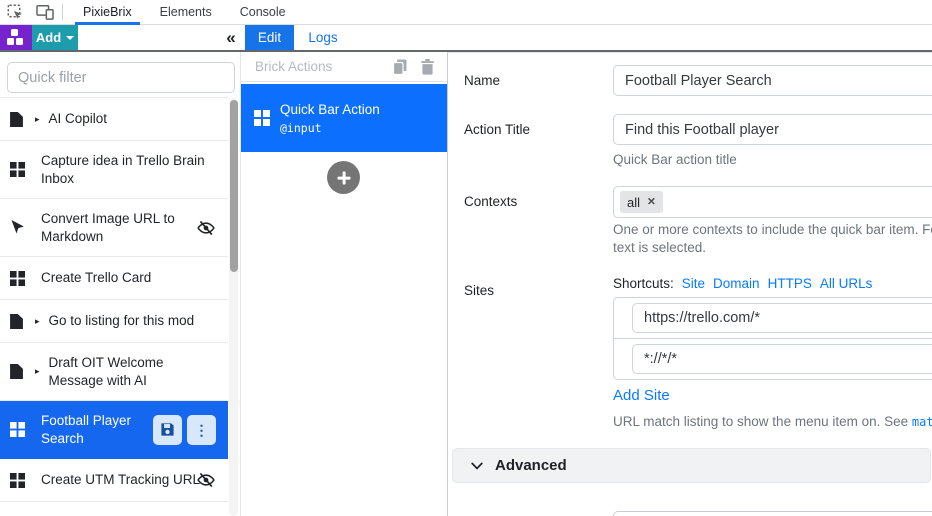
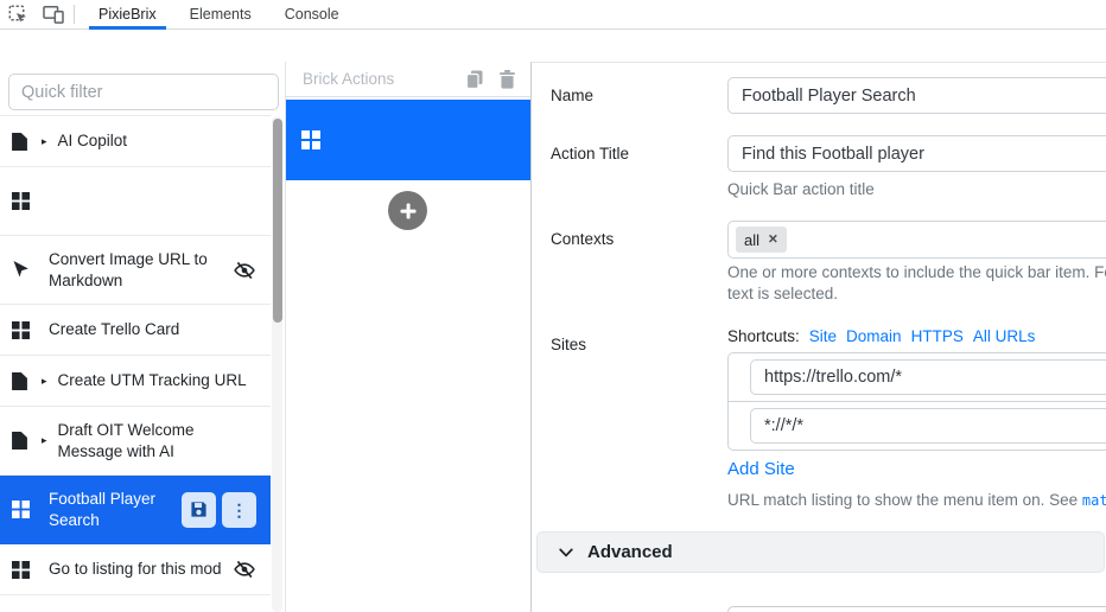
  PixieBrix
  Elements
  Console
- Add
- «
- Edit
- Logs
  Quick filter
  ▸
  AI Copilot
- Capture idea in Trello Brain Inbox
  Convert Image URL to Markdown
  Create Trello Card
  ▸
- Go to listing for this mod
+ Create UTM Tracking URL
  ▸
  Draft OIT Welcome Message with AI
  Football Player Search
  ⋮
- Create UTM Tracking URL
+ Go to listing for this mod
  Brick Actions
- Quick Bar Action
- @input
  Name
  Football Player Search
  Action Title
  Find this Football player
  Quick Bar action title
  Contexts
  all
  ✕
  One or more contexts to include the quick bar item. F
  text is selected.
  Sites
  Shortcuts: Site Domain HTTPS All URLs
  https://trello.com/*
  *://*/*
  Add Site
  URL match listing to show the menu item on. See mat
  Advanced
